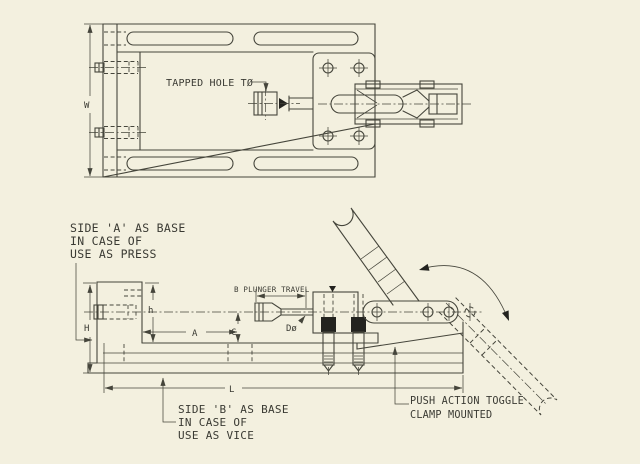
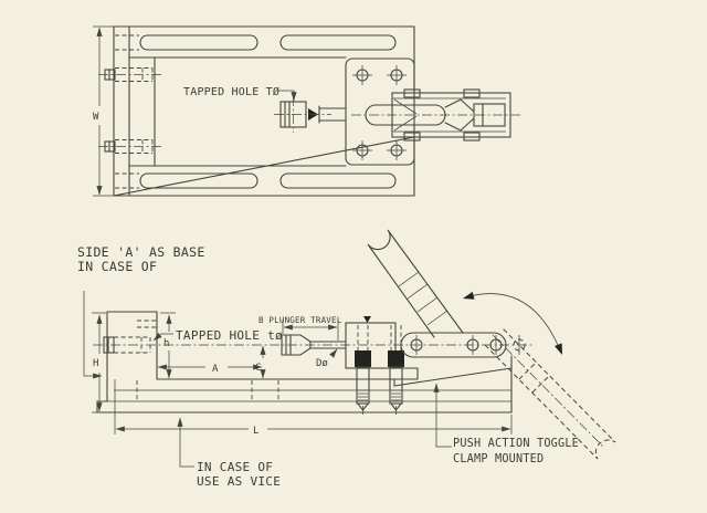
  W
  TAPPED HOLE TØ
  H
  h
  A
  C
  B PLUNGER TRAVEL
  Dø
  L
+ TAPPED HOLE tø
  SIDE 'A' AS BASE
  IN CASE OF
- USE AS PRESS
- SIDE 'B' AS BASE
  IN CASE OF
  USE AS VICE
  PUSH ACTION TOGGLE
  CLAMP MOUNTED
